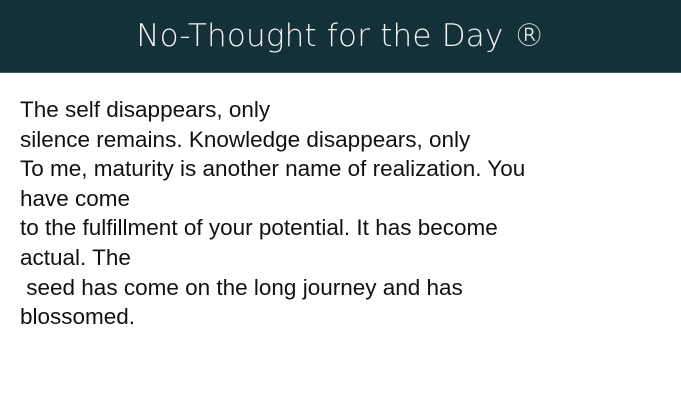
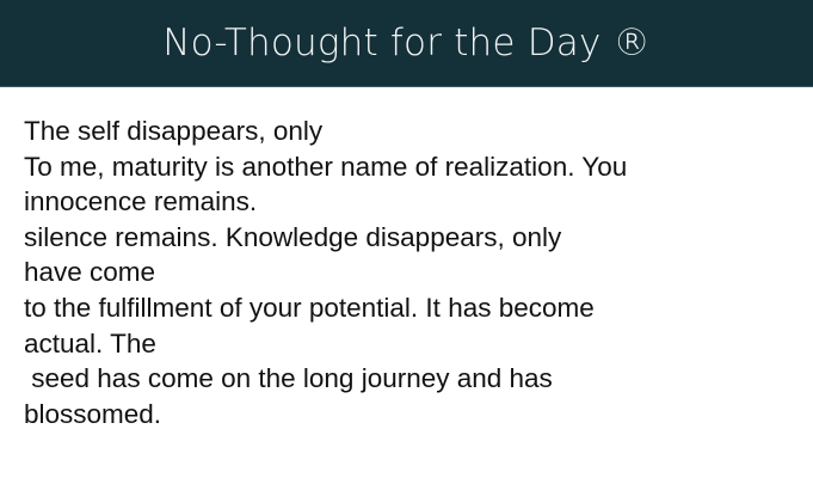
  No-Thought for the Day ®
  The self disappears, only
- silence remains. Knowledge disappears, only
+ To me, maturity is another name of realization. You
+ innocence remains.
- To me, maturity is another name of realization. You
+ silence remains. Knowledge disappears, only
  have come
  to the fulfillment of your potential. It has become
  actual. The
  seed has come on the long journey and has
  blossomed.
